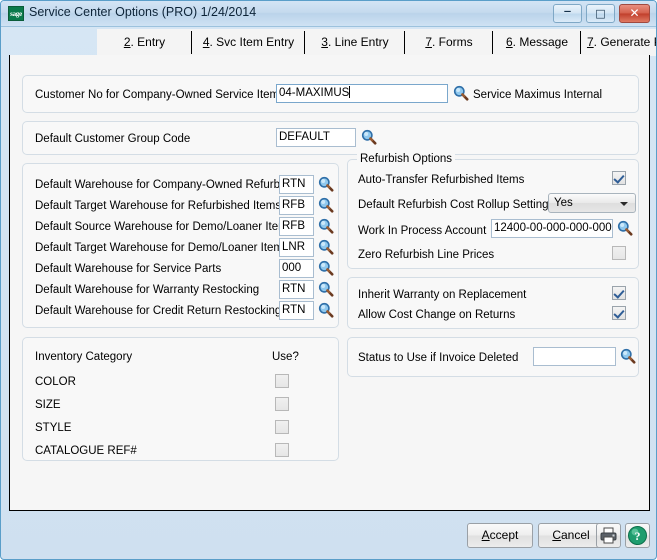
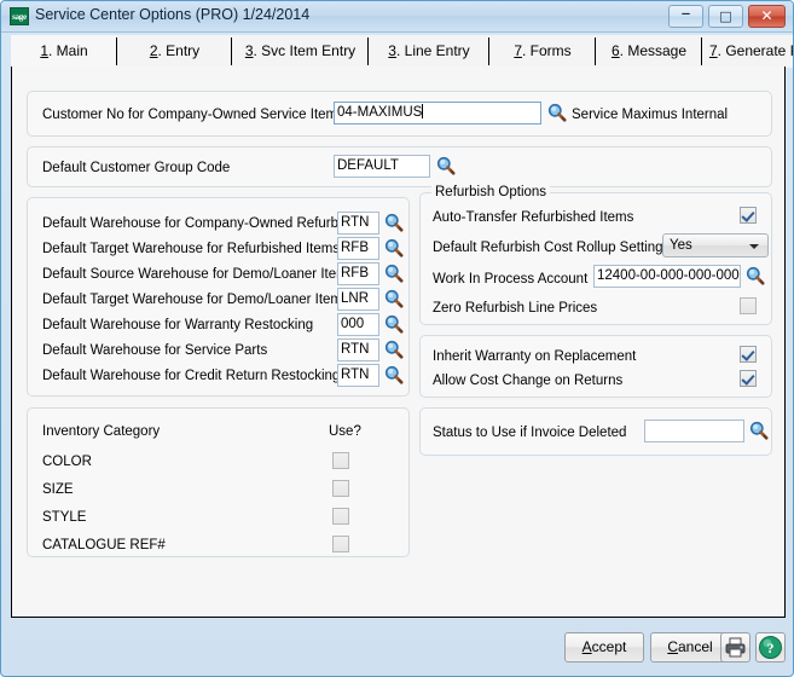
  sage
  Service Center Options (PRO) 1/24/2014
  –
  □
  ✕
+ 1. Main
  2. Entry
- 4. Svc Item Entry
+ 3. Svc Item Entry
  3. Line Entry
  7. Forms
  6. Message
  7. Generate
  Customer No for Company-Owned Service Item
  04-MAXIMUS
  Service Maximus Internal
  Default Customer Group Code
  DEFAULT
  Default Warehouse for Company-Owned Refurb
  RTN
  Default Target Warehouse for Refurbished Item
  RFB
  Default Source Warehouse for Demo/Loaner Ite
  RFB
  Default Target Warehouse for Demo/Loaner Ite
  LNR
- Default Warehouse for Service Parts
+ Default Warehouse for Warranty Restocking
  000
- Default Warehouse for Warranty Restocking
+ Default Warehouse for Service Parts
  RTN
  Default Warehouse for Credit Return Restockin
  RTN
  Inventory Category
  Use?
  COLOR
  SIZE
  STYLE
  CATALOGUE REF#
  Refurbish Options
  Auto-Transfer Refurbished Items
  Default Refurbish Cost Rollup Setting
  Yes
  Work In Process Account
  12400-00-000-000-000
  Zero Refurbish Line Prices
  Inherit Warranty on Replacement
  Allow Cost Change on Returns
  Status to Use if Invoice Deleted
  Accept
  Cancel
  ?
